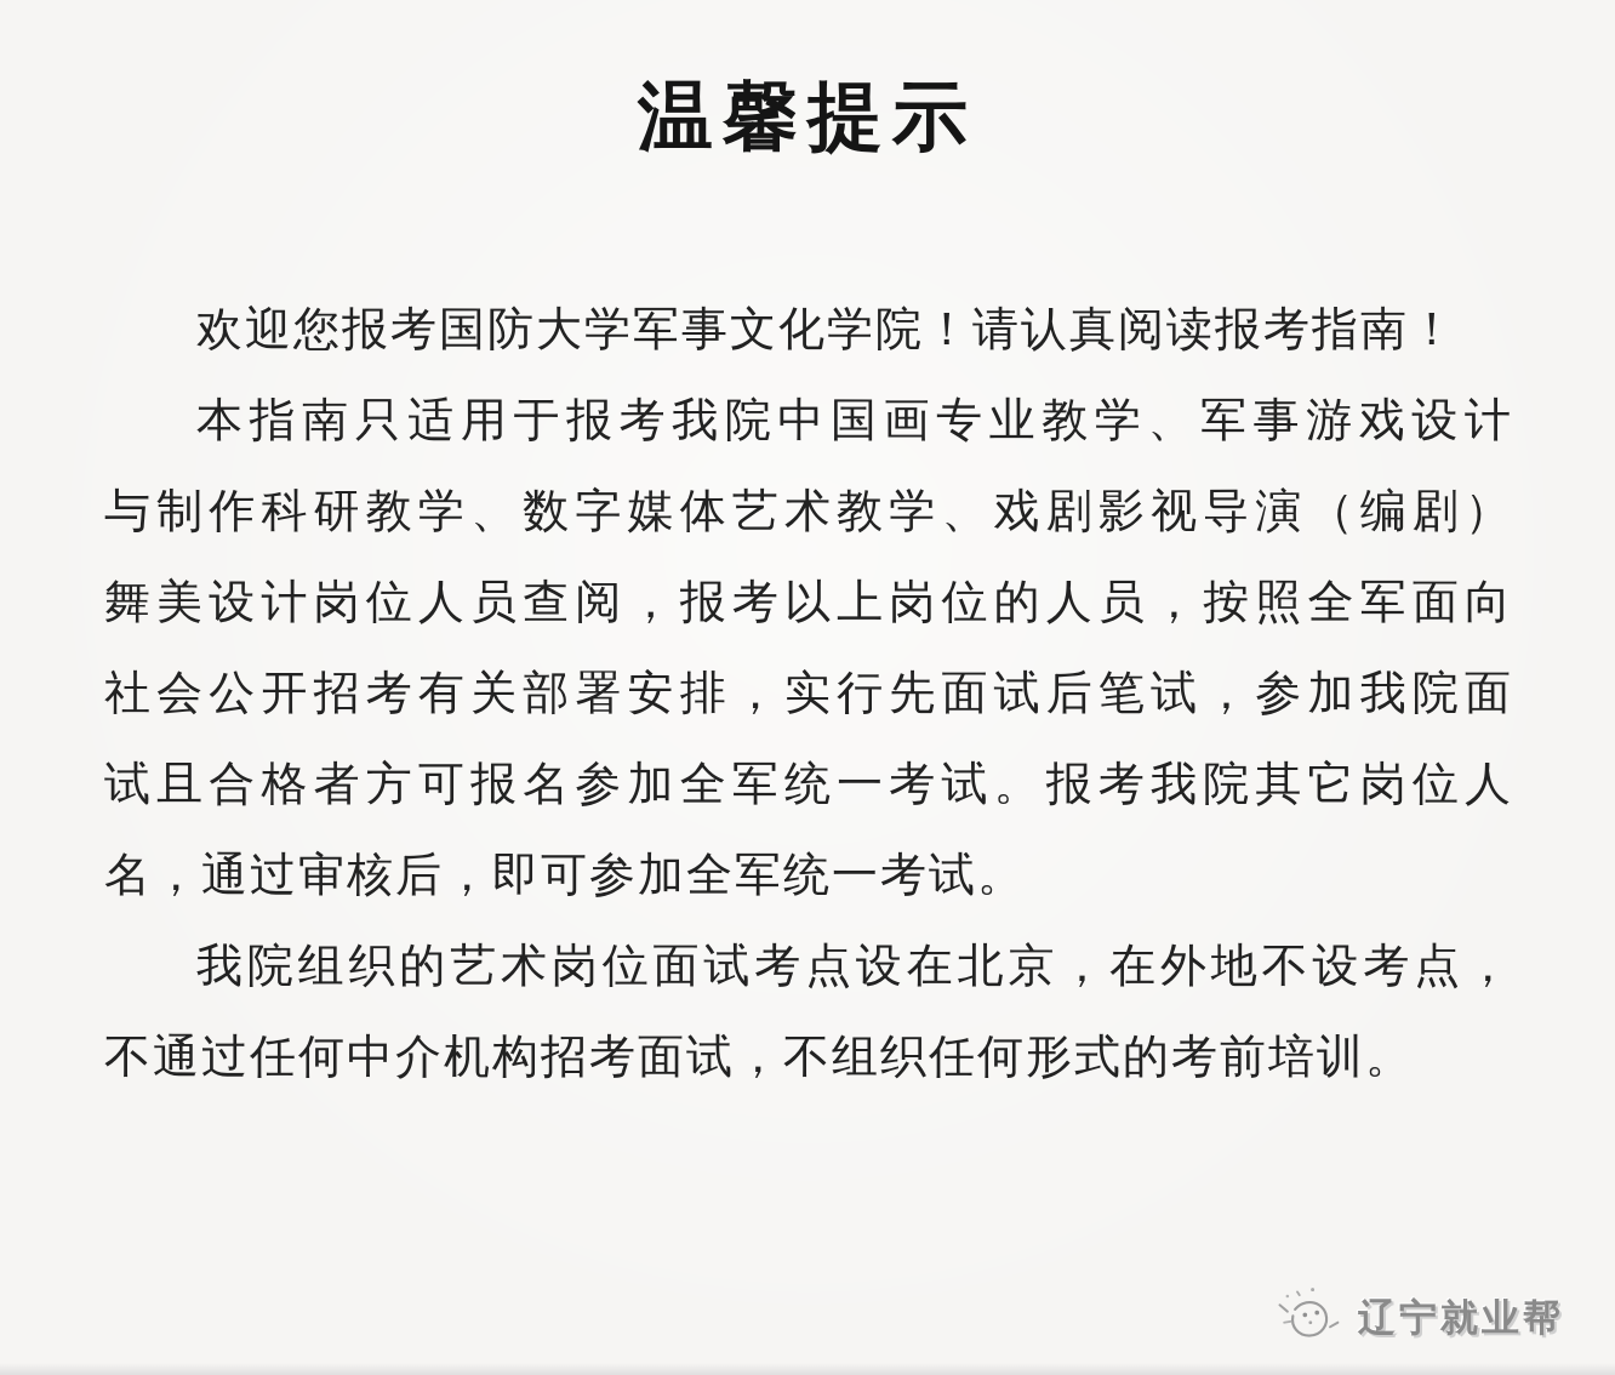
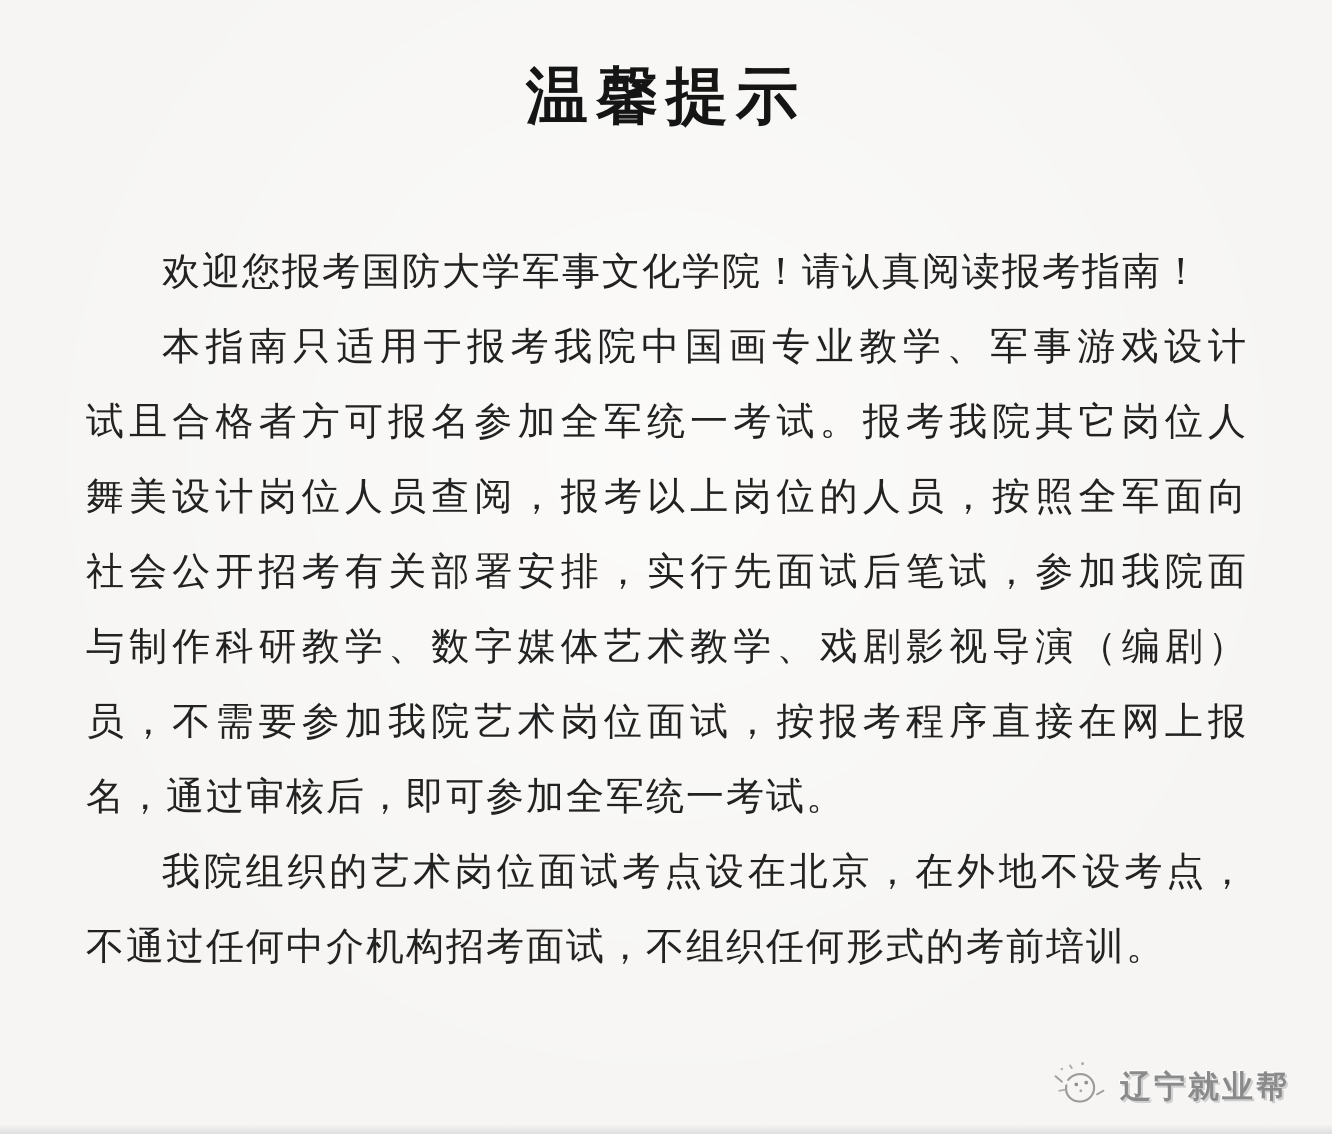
  温馨提示
  欢迎您报考国防大学军事文化学院！请认真阅读报考指南！
  本指南只适用于报考我院中国画专业教学、军事游戏设计
- 与制作科研教学、数字媒体艺术教学、戏剧影视导演（编剧）
+ 试且合格者方可报名参加全军统一考试。报考我院其它岗位人
  舞美设计岗位人员查阅，报考以上岗位的人员，按照全军面向
  社会公开招考有关部署安排，实行先面试后笔试，参加我院面
- 试且合格者方可报名参加全军统一考试。报考我院其它岗位人
+ 与制作科研教学、数字媒体艺术教学、戏剧影视导演（编剧）
+ 员，不需要参加我院艺术岗位面试，按报考程序直接在网上报
  名，通过审核后，即可参加全军统一考试。
  我院组织的艺术岗位面试考点设在北京，在外地不设考点，
  不通过任何中介机构招考面试，不组织任何形式的考前培训。
  辽宁就业帮
